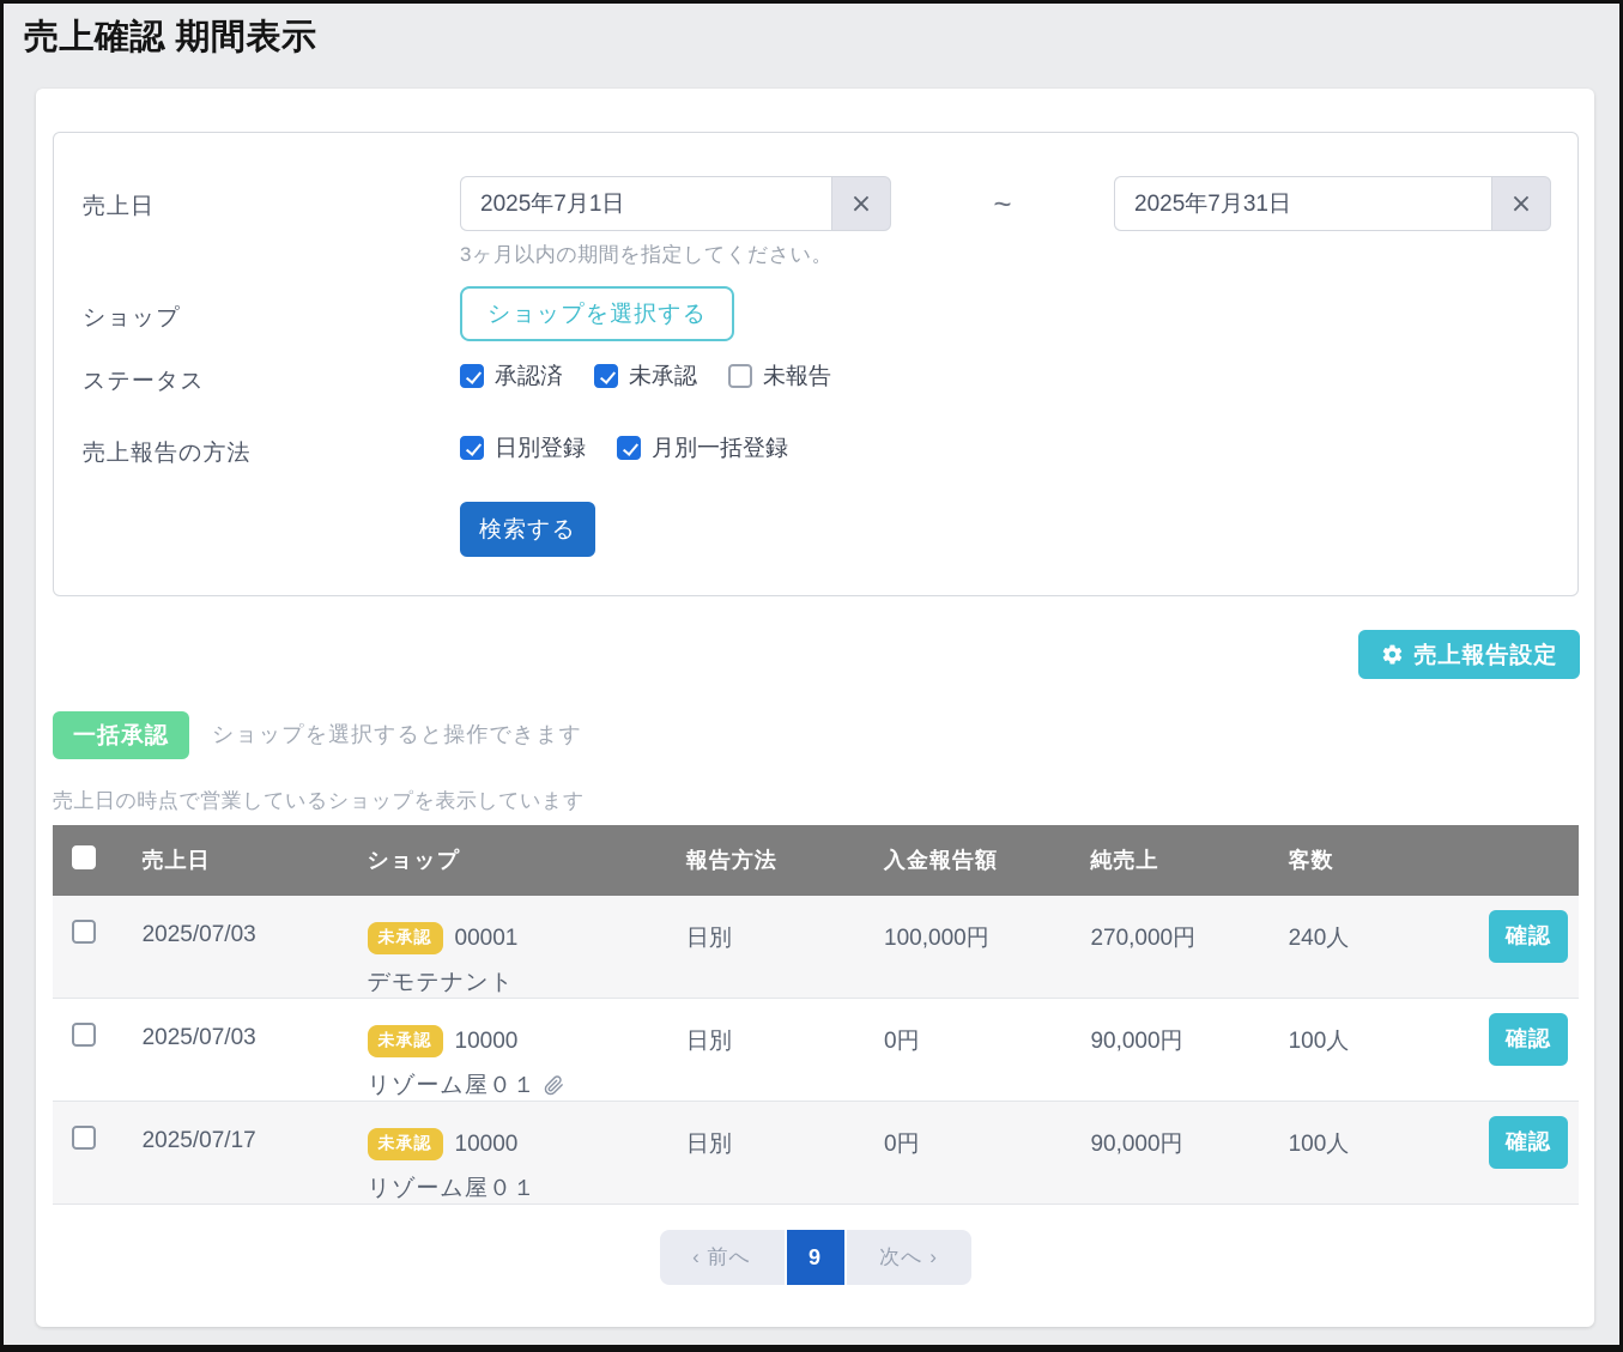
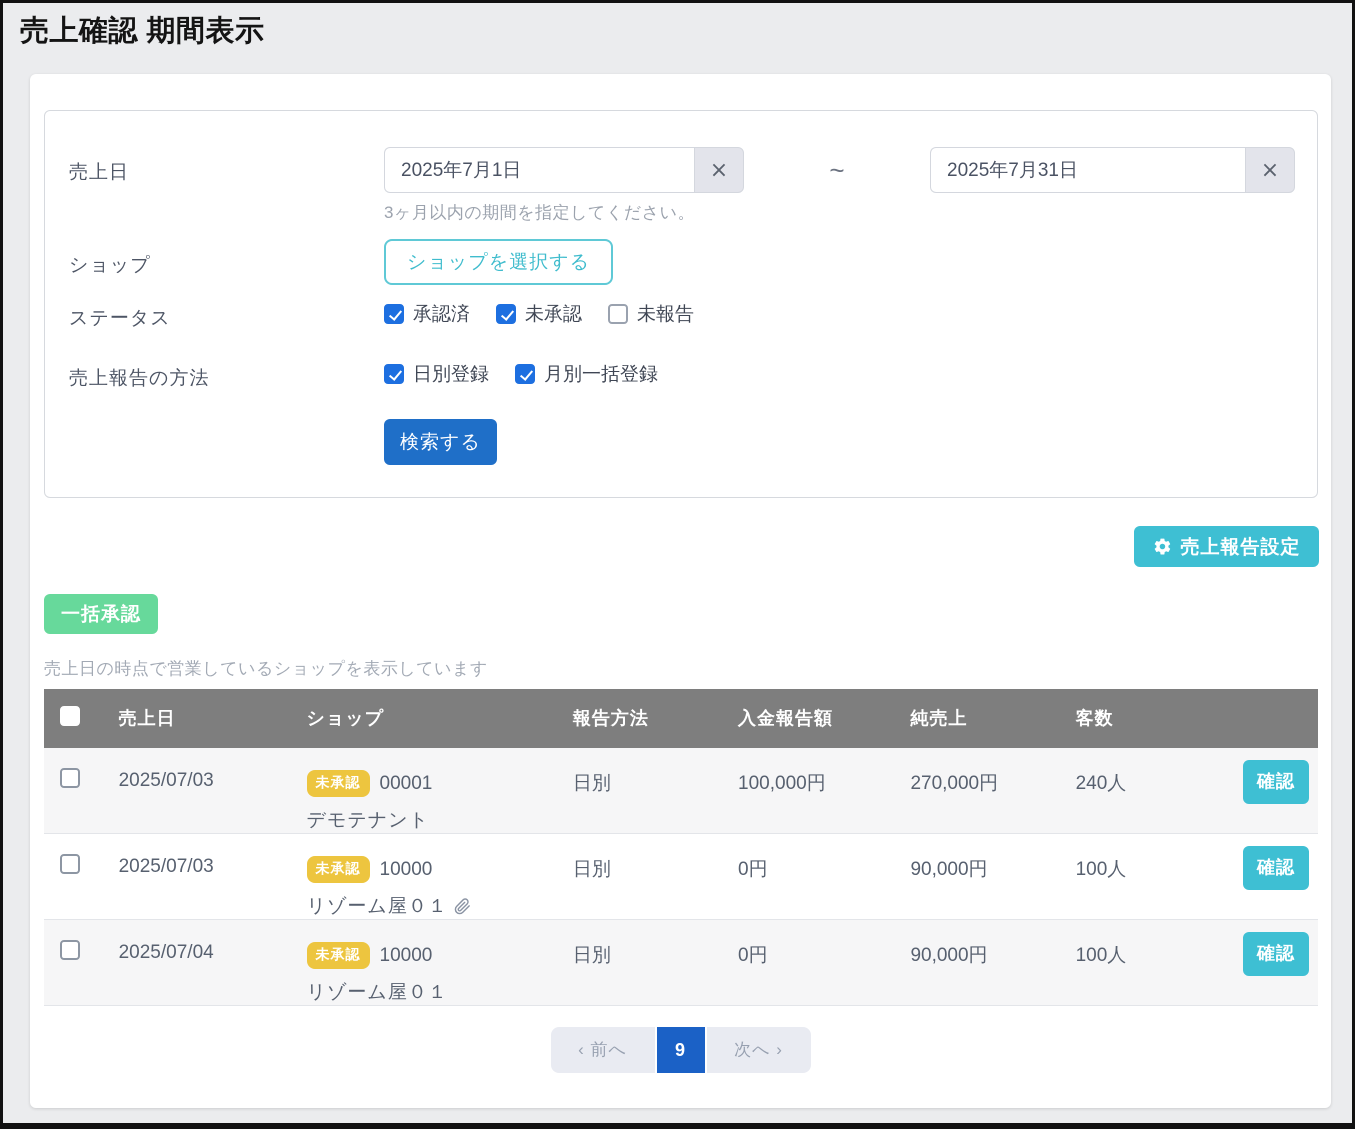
  売上確認 期間表示
  売上日
  2025年7月1日
  ×
  ~
  2025年7月31日
  ×
  3ヶ月以内の期間を指定してください。
  ショップ
  ショップを選択する
  ステータス
  承認済
  未承認
  未報告
  売上報告の方法
  日別登録
  月別一括登録
  検索する
  売上報告設定
  一括承認
- ショップを選択すると操作できます
  売上日の時点で営業しているショップを表示しています
  	売上日	ショップ	報告方法	入金報告額	純売上	客数
  	2025/07/03	未承認 00001 デモテナント	日別	100,000円	270,000円	240人	確認
  	2025/07/03	未承認 10000 リゾーム屋０１	日別	0円	90,000円	100人	確認
- 	2025/07/17	未承認 10000 リゾーム屋０１	日別	0円	90,000円	100人	確認
+ 	2025/07/04	未承認 10000 リゾーム屋０１	日別	0円	90,000円	100人	確認
  ‹ 前へ
  9
  次へ ›
